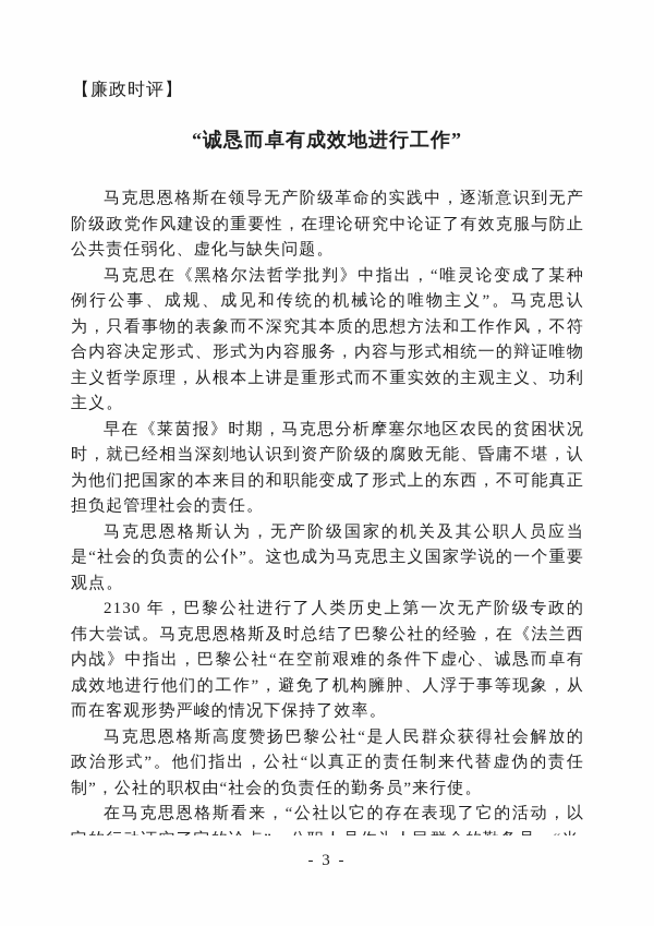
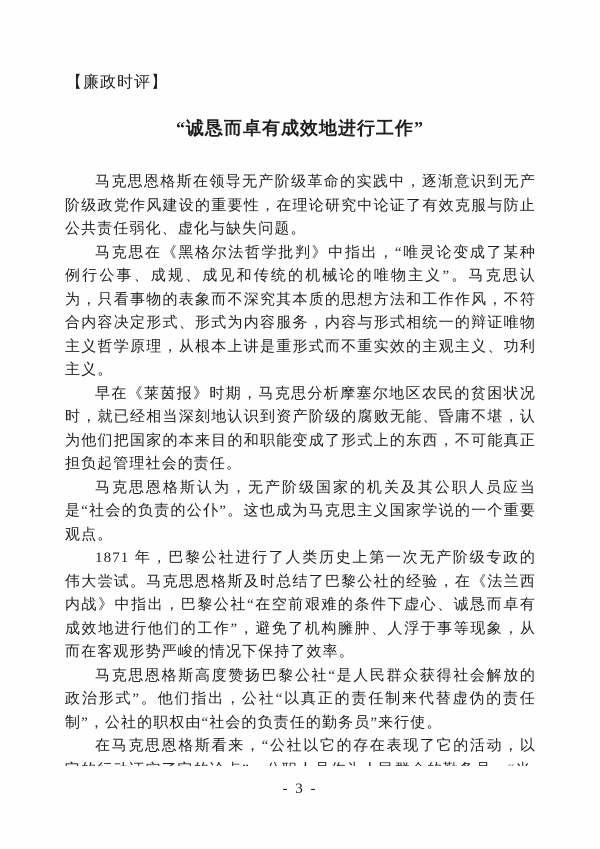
  【廉政时评】
  “诚恳而卓有成效地进行工作”
  马克思恩格斯在领导无产阶级革命的实践中，逐渐意识到无产阶级政党作风建设的重要性，在理论研究中论证了有效克服与防止公共责任弱化、虚化与缺失问题。
  马克思在《黑格尔法哲学批判》中指出，“唯灵论变成了某种例行公事、成规、成见和传统的机械论的唯物主义”。马克思认为，只看事物的表象而不深究其本质的思想方法和工作作风，不符合内容决定形式、形式为内容服务，内容与形式相统一的辩证唯物主义哲学原理，从根本上讲是重形式而不重实效的主观主义、功利主义。
  早在《莱茵报》时期，马克思分析摩塞尔地区农民的贫困状况时，就已经相当深刻地认识到资产阶级的腐败无能、昏庸不堪，认为他们把国家的本来目的和职能变成了形式上的东西，不可能真正担负起管理社会的责任。
  马克思恩格斯认为，无产阶级国家的机关及其公职人员应当是“社会的负责的公仆”。这也成为马克思主义国家学说的一个重要观点。
- 2130 年，巴黎公社进行了人类历史上第一次无产阶级专政的伟大尝试。马克思恩格斯及时总结了巴黎公社的经验，在《法兰西内战》中指出，巴黎公社“在空前艰难的条件下虚心、诚恳而卓有成效地进行他们的工作”，避免了机构臃肿、人浮于事等现象，从而在客观形势严峻的情况下保持了效率。
+ 1871 年，巴黎公社进行了人类历史上第一次无产阶级专政的伟大尝试。马克思恩格斯及时总结了巴黎公社的经验，在《法兰西内战》中指出，巴黎公社“在空前艰难的条件下虚心、诚恳而卓有成效地进行他们的工作”，避免了机构臃肿、人浮于事等现象，从而在客观形势严峻的情况下保持了效率。
  马克思恩格斯高度赞扬巴黎公社“是人民群众获得社会解放的政治形式”。他们指出，公社“以真正的责任制来代替虚伪的责任制”，公社的职权由“社会的负责任的勤务员”来行使。
  - 3 -
